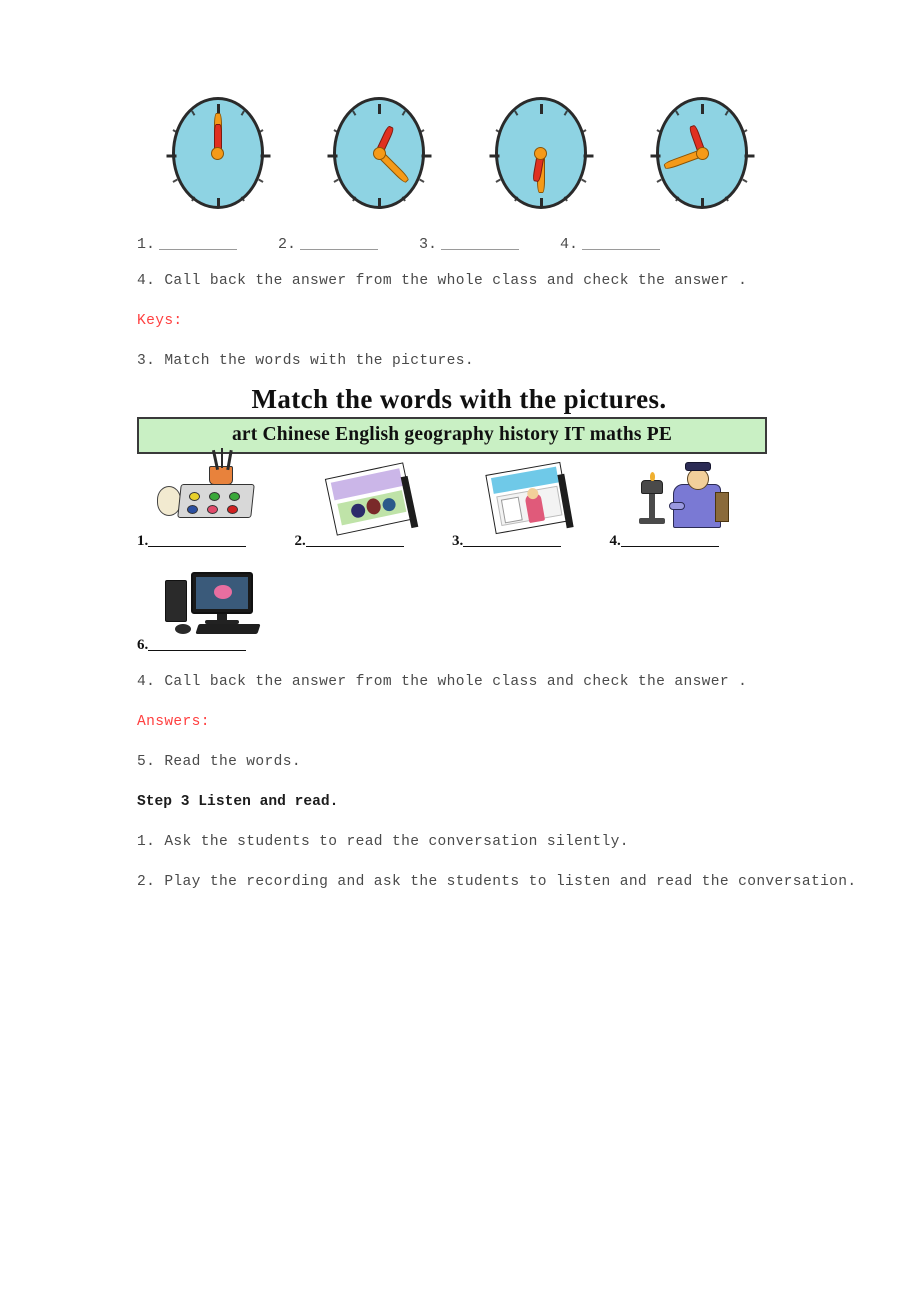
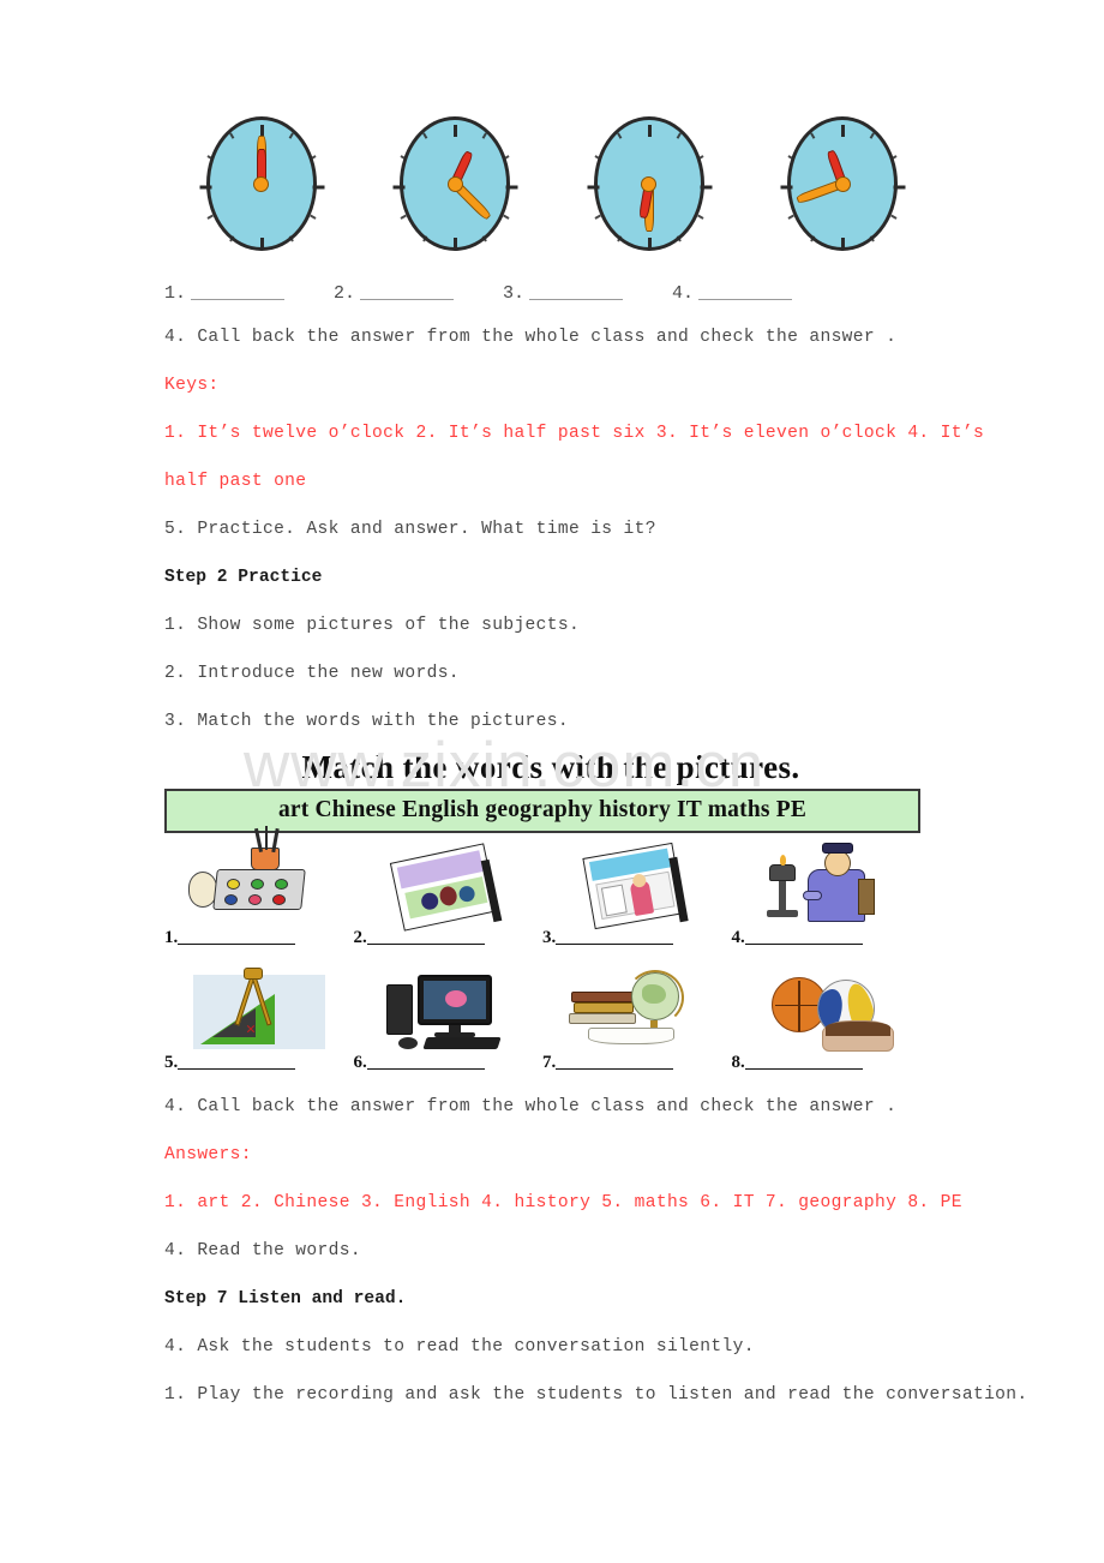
+ www.zixin.com.cn
  1.
  2.
  3.
  4.
  4. Call back the answer from the whole class and check the answer .
  Keys:
+ 1. It’s twelve o’clock 2. It’s half past six 3. It’s eleven o’clock 4. It’s
+ half past one
+ 5. Practice. Ask and answer. What time is it?
+ Step 2 Practice
+ 1. Show some pictures of the subjects.
+ 2. Introduce the new words.
  3. Match the words with the pictures.
  Match the words with the pictures.
  art Chinese English geography history IT maths PE
  1.
  2.
  3.
  4.
+ ×
+ 5.
  6.
+ 7.
+ 8.
  4. Call back the answer from the whole class and check the answer .
  Answers:
+ 1. art 2. Chinese 3. English 4. history 5. maths 6. IT 7. geography 8. PE
- 5. Read the words.
+ 4. Read the words.
- Step 3 Listen and read.
+ Step 7 Listen and read.
- 1. Ask the students to read the conversation silently.
+ 4. Ask the students to read the conversation silently.
- 2. Play the recording and ask the students to listen and read the conversation.
+ 1. Play the recording and ask the students to listen and read the conversation.
